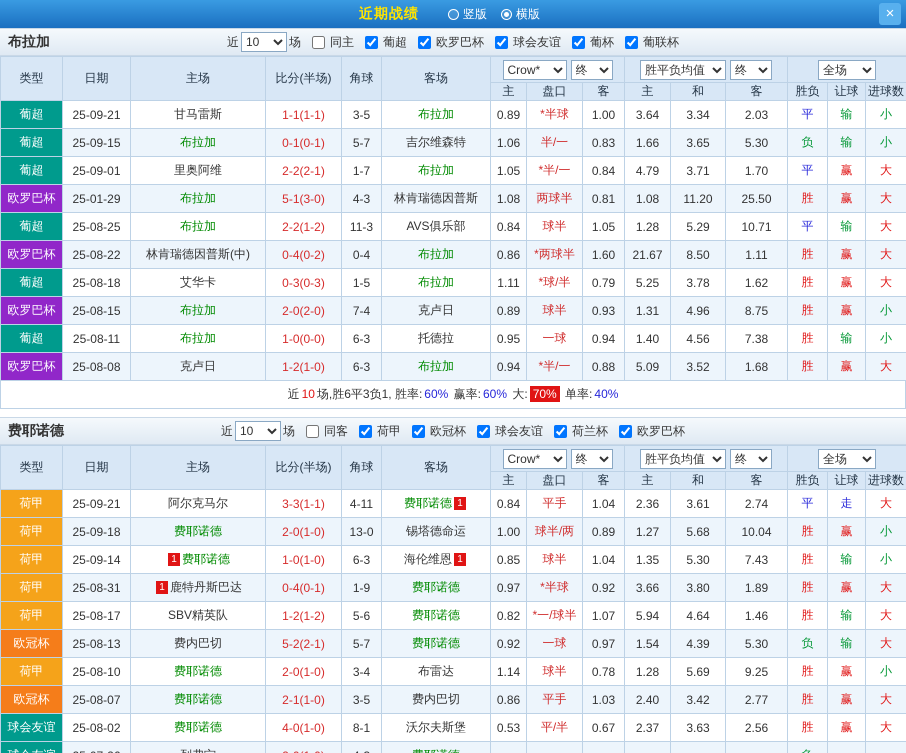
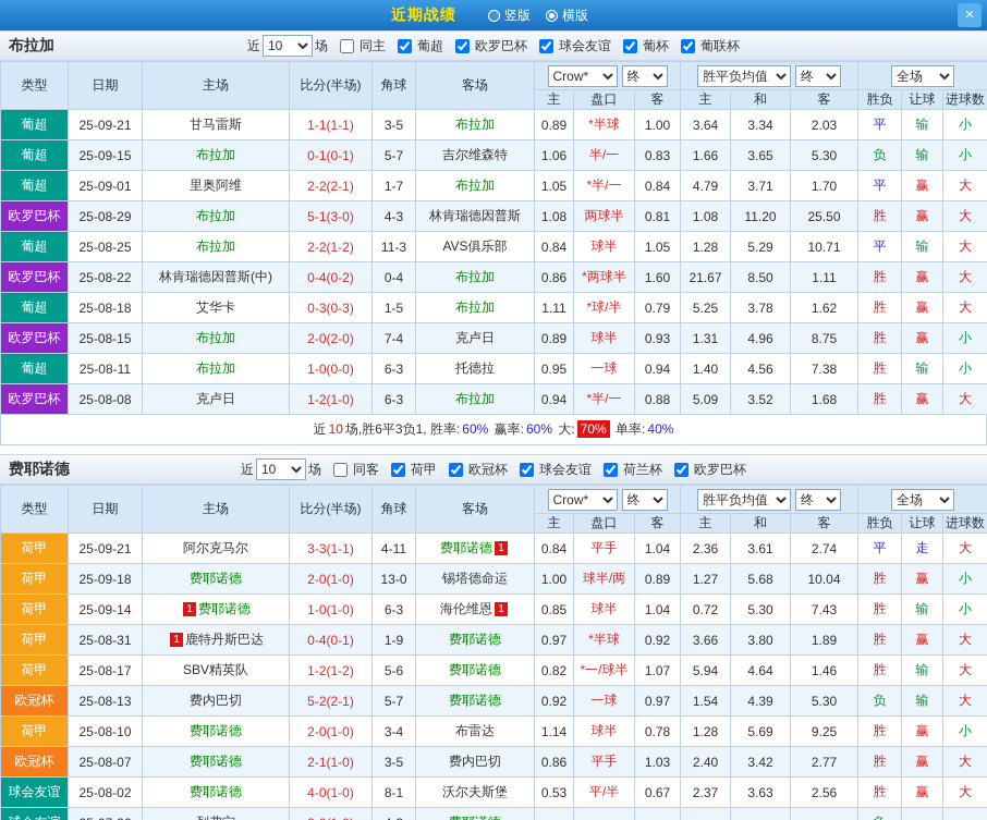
  近期战绩
  竖版
  横版
  ×
  布拉加
  近
  10
  场
  同主
  葡超
  欧罗巴杯
  球会友谊
  葡杯
  葡联杯
  类型	日期	主场	比分(半场)	角球	客场	Crow* 终	胜平负均值 终	全场
  主	盘口	客	主	和	客	胜负	让球	进球数
  葡超	25-09-21	甘马雷斯	1-1(1-1)	3-5	布拉加	0.89	*半球	1.00	3.64	3.34	2.03	平	输	小
  葡超	25-09-15	布拉加	0-1(0-1)	5-7	吉尔维森特	1.06	半/一	0.83	1.66	3.65	5.30	负	输	小
  葡超	25-09-01	里奥阿维	2-2(2-1)	1-7	布拉加	1.05	*半/一	0.84	4.79	3.71	1.70	平	赢	大
- 欧罗巴杯	25-01-29	布拉加	5-1(3-0)	4-3	林肯瑞德因普斯	1.08	两球半	0.81	1.08	11.20	25.50	胜	赢	大
+ 欧罗巴杯	25-08-29	布拉加	5-1(3-0)	4-3	林肯瑞德因普斯	1.08	两球半	0.81	1.08	11.20	25.50	胜	赢	大
  葡超	25-08-25	布拉加	2-2(1-2)	11-3	AVS俱乐部	0.84	球半	1.05	1.28	5.29	10.71	平	输	大
  欧罗巴杯	25-08-22	林肯瑞德因普斯(中)	0-4(0-2)	0-4	布拉加	0.86	*两球半	1.60	21.67	8.50	1.11	胜	赢	大
  葡超	25-08-18	艾华卡	0-3(0-3)	1-5	布拉加	1.11	*球/半	0.79	5.25	3.78	1.62	胜	赢	大
  欧罗巴杯	25-08-15	布拉加	2-0(2-0)	7-4	克卢日	0.89	球半	0.93	1.31	4.96	8.75	胜	赢	小
  葡超	25-08-11	布拉加	1-0(0-0)	6-3	托德拉	0.95	一球	0.94	1.40	4.56	7.38	胜	输	小
  欧罗巴杯	25-08-08	克卢日	1-2(1-0)	6-3	布拉加	0.94	*半/一	0.88	5.09	3.52	1.68	胜	赢	大
  近 10 场,胜6平3负1, 胜率: 60% 赢率: 60% 大: 70% 单率: 40%
  费耶诺德
  近
  10
  场
  同客
  荷甲
  欧冠杯
  球会友谊
  荷兰杯
  欧罗巴杯
  类型	日期	主场	比分(半场)	角球	客场	Crow* 终	胜平负均值 终	全场
  主	盘口	客	主	和	客	胜负	让球	进球数
  荷甲	25-09-21	阿尔克马尔	3-3(1-1)	4-11	费耶诺德 1	0.84	平手	1.04	2.36	3.61	2.74	平	走	大
  荷甲	25-09-18	费耶诺德	2-0(1-0)	13-0	锡塔德命运	1.00	球半/两	0.89	1.27	5.68	10.04	胜	赢	小
- 荷甲	25-09-14	1 费耶诺德	1-0(1-0)	6-3	海伦维恩 1	0.85	球半	1.04	1.35	5.30	7.43	胜	输	小
+ 荷甲	25-09-14	1 费耶诺德	1-0(1-0)	6-3	海伦维恩 1	0.85	球半	1.04	0.72	5.30	7.43	胜	输	小
  荷甲	25-08-31	1 鹿特丹斯巴达	0-4(0-1)	1-9	费耶诺德	0.97	*半球	0.92	3.66	3.80	1.89	胜	赢	大
  荷甲	25-08-17	SBV精英队	1-2(1-2)	5-6	费耶诺德	0.82	*一/球半	1.07	5.94	4.64	1.46	胜	输	大
  欧冠杯	25-08-13	费内巴切	5-2(2-1)	5-7	费耶诺德	0.92	一球	0.97	1.54	4.39	5.30	负	输	大
  荷甲	25-08-10	费耶诺德	2-0(1-0)	3-4	布雷达	1.14	球半	0.78	1.28	5.69	9.25	胜	赢	小
  欧冠杯	25-08-07	费耶诺德	2-1(1-0)	3-5	费内巴切	0.86	平手	1.03	2.40	3.42	2.77	胜	赢	大
  球会友谊	25-08-02	费耶诺德	4-0(1-0)	8-1	沃尔夫斯堡	0.53	平/半	0.67	2.37	3.63	2.56	胜	赢	大
